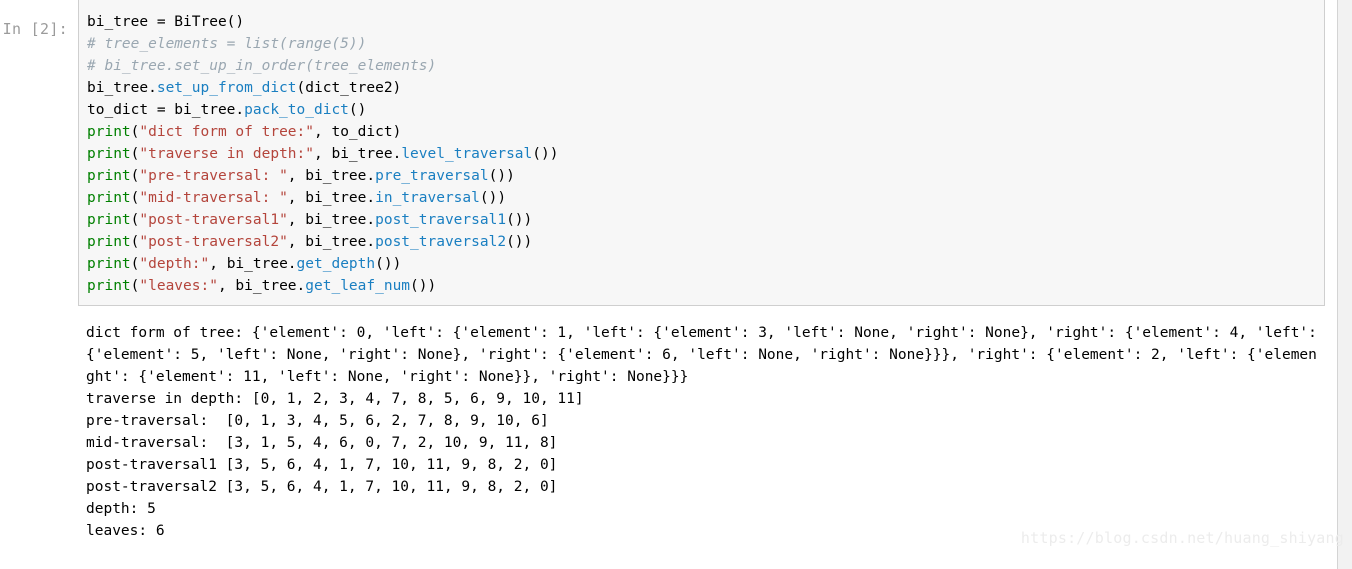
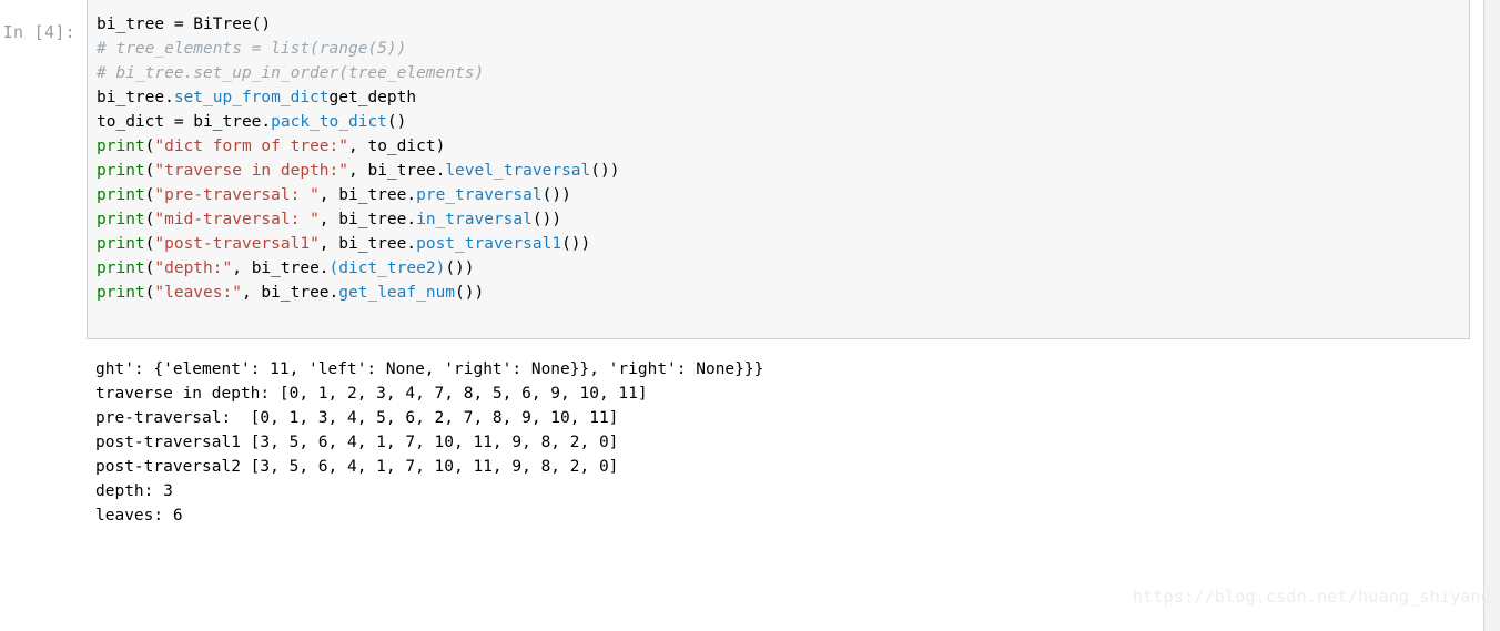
- In [2]:
+ In [4]:
  bi_tree = BiTree()
  # tree_elements = list(range(5))
  # bi_tree.set_up_in_order(tree_elements)
- bi_tree.set_up_from_dict(dict_tree2)
+ bi_tree.set_up_from_dictget_depth
  to_dict = bi_tree.pack_to_dict()
  print("dict form of tree:", to_dict)
  print("traverse in depth:", bi_tree.level_traversal())
  print("pre-traversal: ", bi_tree.pre_traversal())
  print("mid-traversal: ", bi_tree.in_traversal())
  print("post-traversal1", bi_tree.post_traversal1())
- print("post-traversal2", bi_tree.post_traversal2())
- print("depth:", bi_tree.get_depth())
+ print("depth:", bi_tree.(dict_tree2)())
  print("leaves:", bi_tree.get_leaf_num())
- dict form of tree: {'element': 0, 'left': {'element': 1, 'left': {'element': 3, 'left': None, 'right': None}, 'right': {'element': 4, 'left':
- {'element': 5, 'left': None, 'right': None}, 'right': {'element': 6, 'left': None, 'right': None}}}, 'right': {'element': 2, 'left': {'elemen
  ght': {'element': 11, 'left': None, 'right': None}}, 'right': None}}}
  traverse in depth: [0, 1, 2, 3, 4, 7, 8, 5, 6, 9, 10, 11]
- pre-traversal: [0, 1, 3, 4, 5, 6, 2, 7, 8, 9, 10, 6]
+ pre-traversal: [0, 1, 3, 4, 5, 6, 2, 7, 8, 9, 10, 11]
- mid-traversal: [3, 1, 5, 4, 6, 0, 7, 2, 10, 9, 11, 8]
  post-traversal1 [3, 5, 6, 4, 1, 7, 10, 11, 9, 8, 2, 0]
  post-traversal2 [3, 5, 6, 4, 1, 7, 10, 11, 9, 8, 2, 0]
- depth: 5
+ depth: 3
  leaves: 6
  https://blog.csdn.net/huang_shiyang
